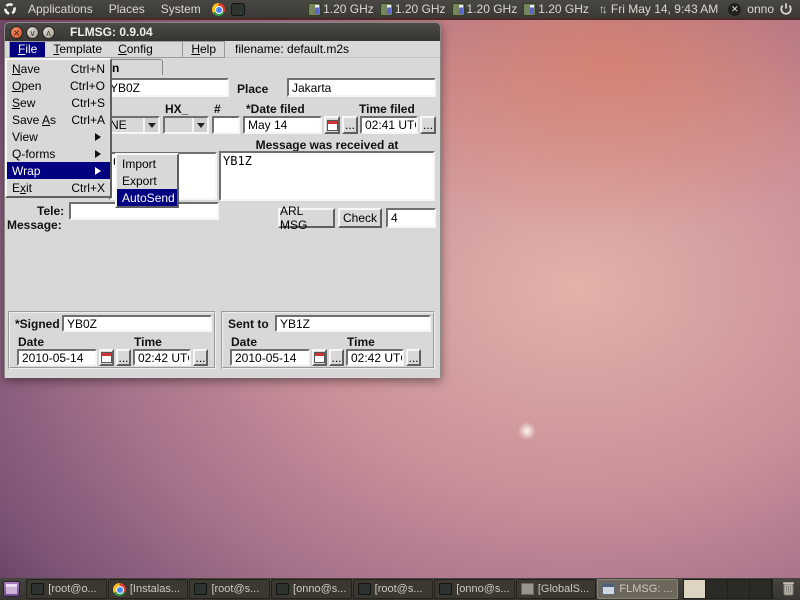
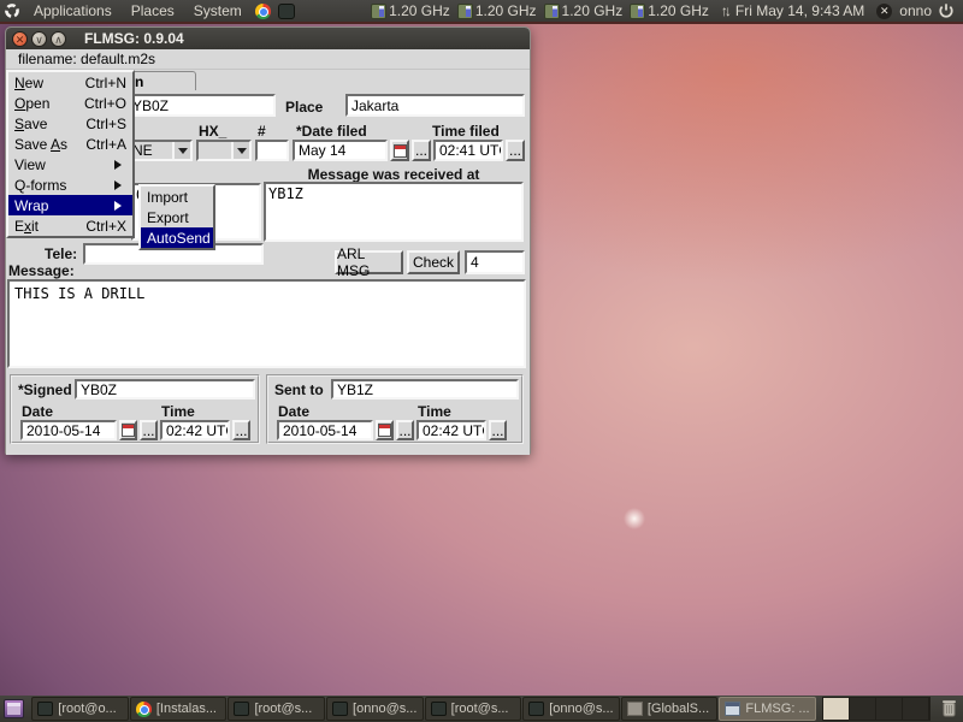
  Applications
  Places
  System
  1.20 GHz
  1.20 GHz
  1.20 GHz
  1.20 GHz
  ↑↓
  Fri May 14, 9:43 AM
  ✕
  onno
  ✕
  ∨
  ∧
  FLMSG: 0.9.04
- File
- Template
- Config
- Help
  filename: default.m2s
  n
  YB0Z
  Place
  Jakarta
  HX_
  #
  *Date filed
  Time filed
  NE
  May 14
  ...
  02:41 UT
  ...
  Message was received at
  YB1Z
  Tele:
  ARL MSG
  Check
  4
  Message:
+ THIS IS A DRILL
  *Signed
  YB0Z
  Date
  Time
  2010-05-14
  ...
  02:42 UT
  ...
  Sent to
  YB1Z
  Date
  Time
  2010-05-14
  ...
  02:42 UT
  ...
- Nave
+ New
  Ctrl+N
  Open
  Ctrl+O
- Sew
+ Save
  Ctrl+S
  Save As
  Ctrl+A
  View
  Q-forms
  Wrap
  Exit
  Ctrl+X
  Import
  Export
  AutoSend
  [root@o...
  [Instalas...
  [root@s...
  [onno@s...
  [root@s...
  [onno@s...
  [GlobalS...
  FLMSG: ...
